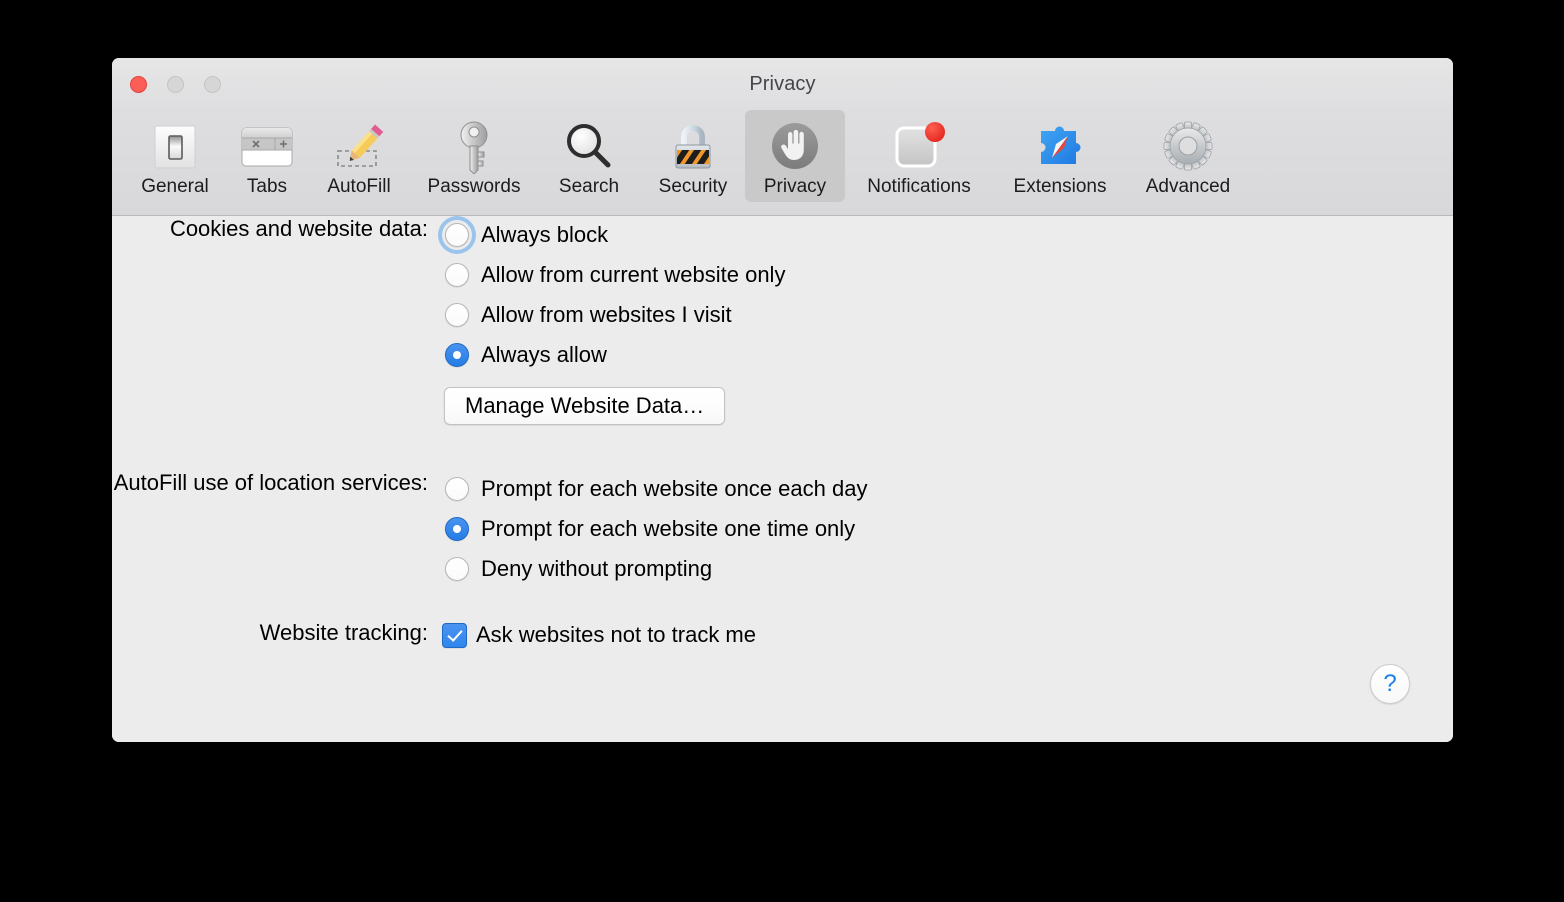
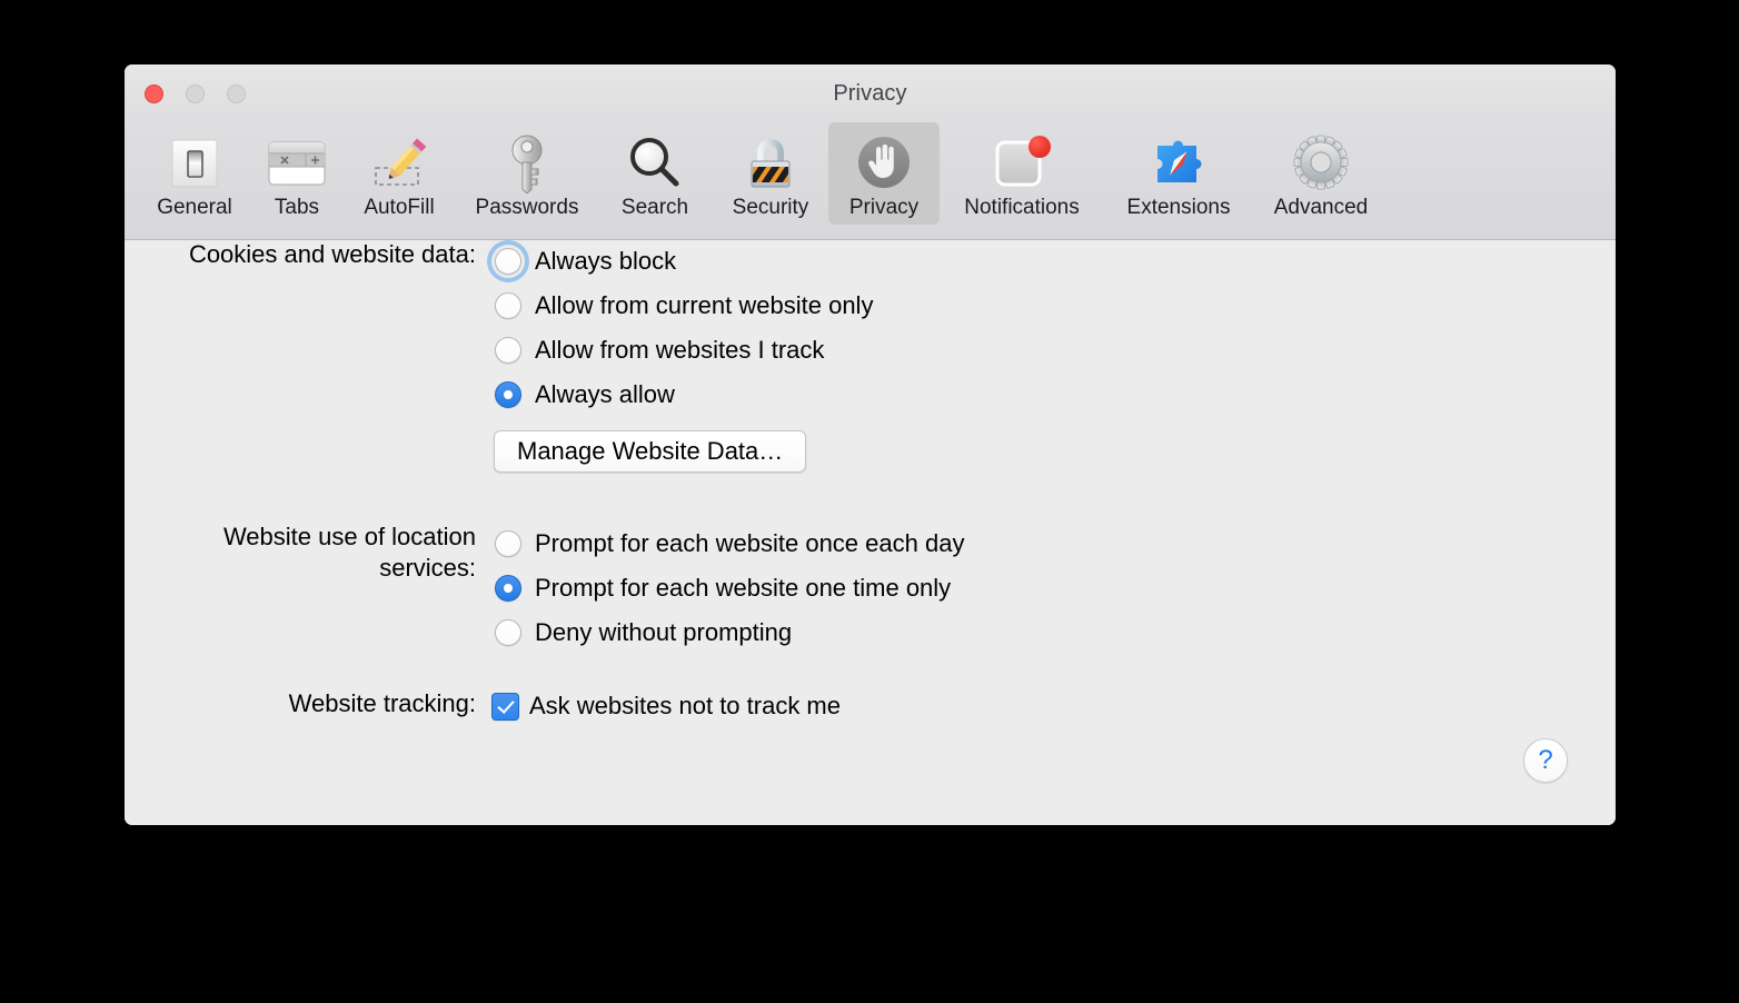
  Privacy
  General
  Tabs
  AutoFill
  Passwords
  Search
  Security
  Privacy
  Notifications
  Extensions
  Advanced
  Cookies and website data:
  Always block
  Allow from current website only
- Allow from websites I visit
+ Allow from websites I track
  Always allow
  Manage Website Data…
- AutoFill use of location services:
+ Website use of location services:
  Prompt for each website once each day
  Prompt for each website one time only
  Deny without prompting
  Website tracking:
  Ask websites not to track me
  ?
